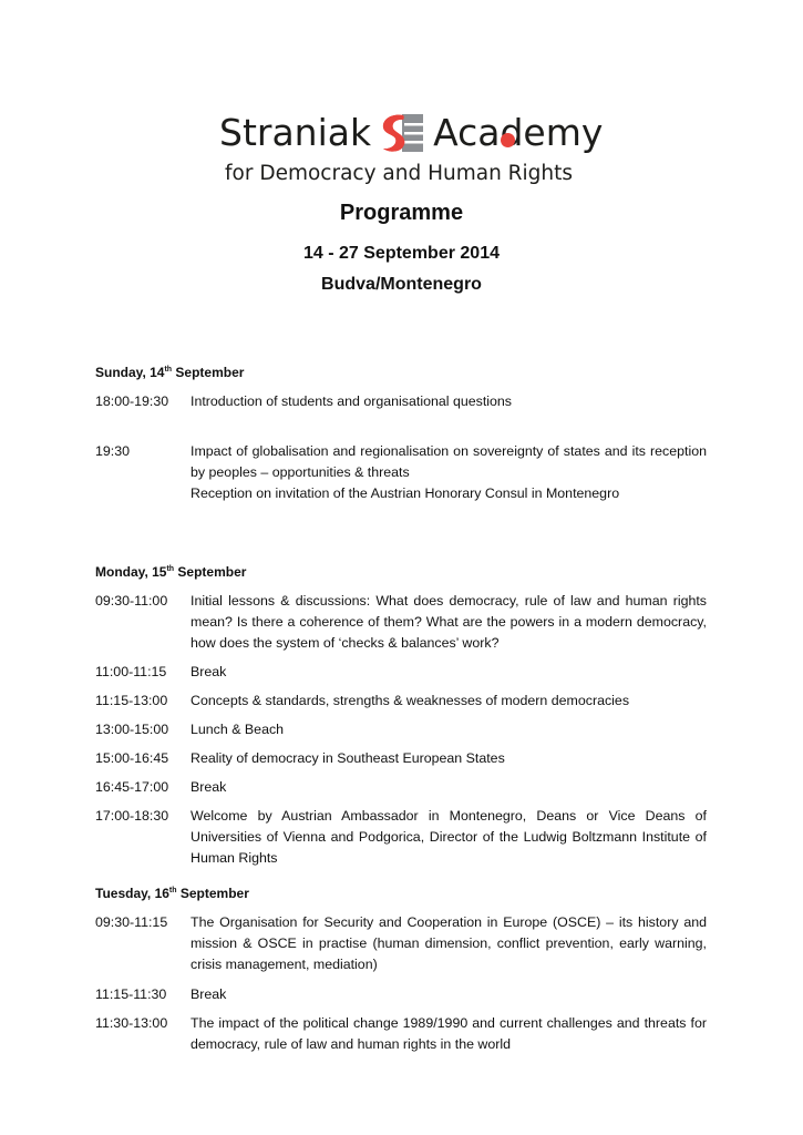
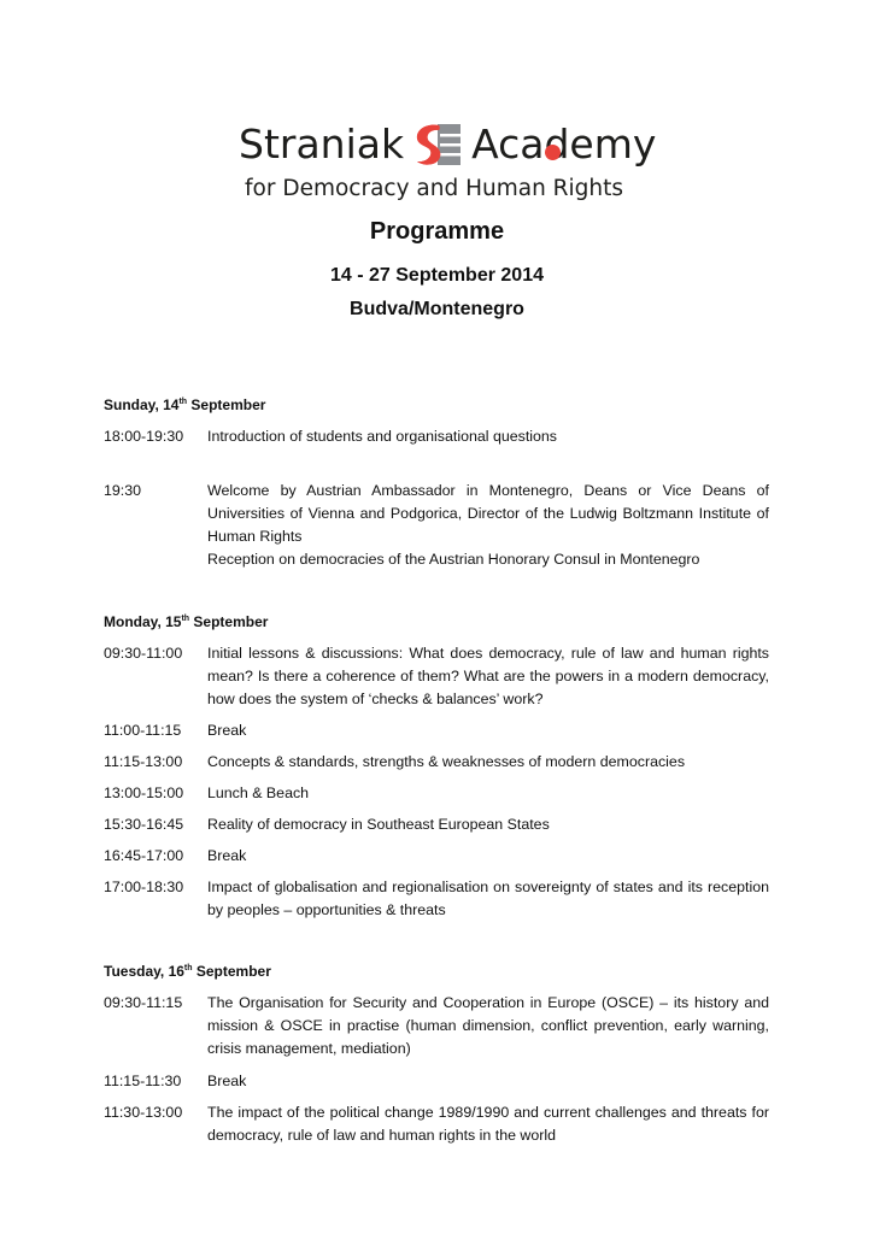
  Straniak
  Academy
  for Democracy and Human Rights
  Programme
  14 - 27 September 2014
  Budva/Montenegro
  Sunday, 14 September
  18:00-19:30
  Introduction of students and organisational questions
  19:30
- Impact of globalisation and regionalisation on sovereignty of states and its reception by peoples – opportunities & threats
+ Welcome by Austrian Ambassador in Montenegro, Deans or Vice Deans of Universities of Vienna and Podgorica, Director of the Ludwig Boltzmann Institute of Human Rights
- Reception on invitation of the Austrian Honorary Consul in Montenegro
+ Reception on democracies of the Austrian Honorary Consul in Montenegro
  Monday, 15 September
  09:30-11:00
  Initial lessons & discussions: What does democracy, rule of law and human rights mean? Is there a coherence of them? What are the powers in a modern democracy, how does the system of ‘checks & balances’ work?
  11:00-11:15
  Break
  11:15-13:00
  Concepts & standards, strengths & weaknesses of modern democracies
  13:00-15:00
  Lunch & Beach
- 15:00-16:45
+ 15:30-16:45
  Reality of democracy in Southeast European States
  16:45-17:00
  Break
  17:00-18:30
- Welcome by Austrian Ambassador in Montenegro, Deans or Vice Deans of Universities of Vienna and Podgorica, Director of the Ludwig Boltzmann Institute of Human Rights
+ Impact of globalisation and regionalisation on sovereignty of states and its reception by peoples – opportunities & threats
  Tuesday, 16 September
  09:30-11:15
  The Organisation for Security and Cooperation in Europe (OSCE) – its history and mission & OSCE in practise (human dimension, conflict prevention, early warning, crisis management, mediation)
  11:15-11:30
  Break
  11:30-13:00
  The impact of the political change 1989/1990 and current challenges and threats for democracy, rule of law and human rights in the world
